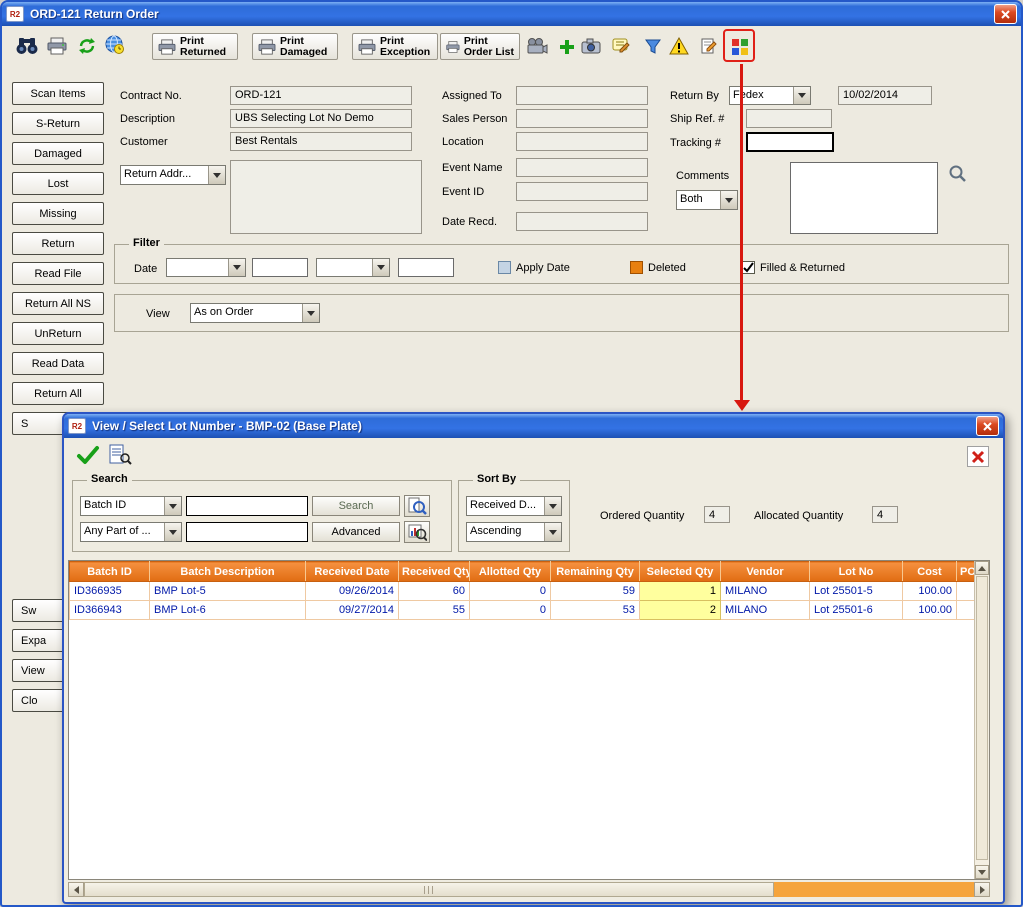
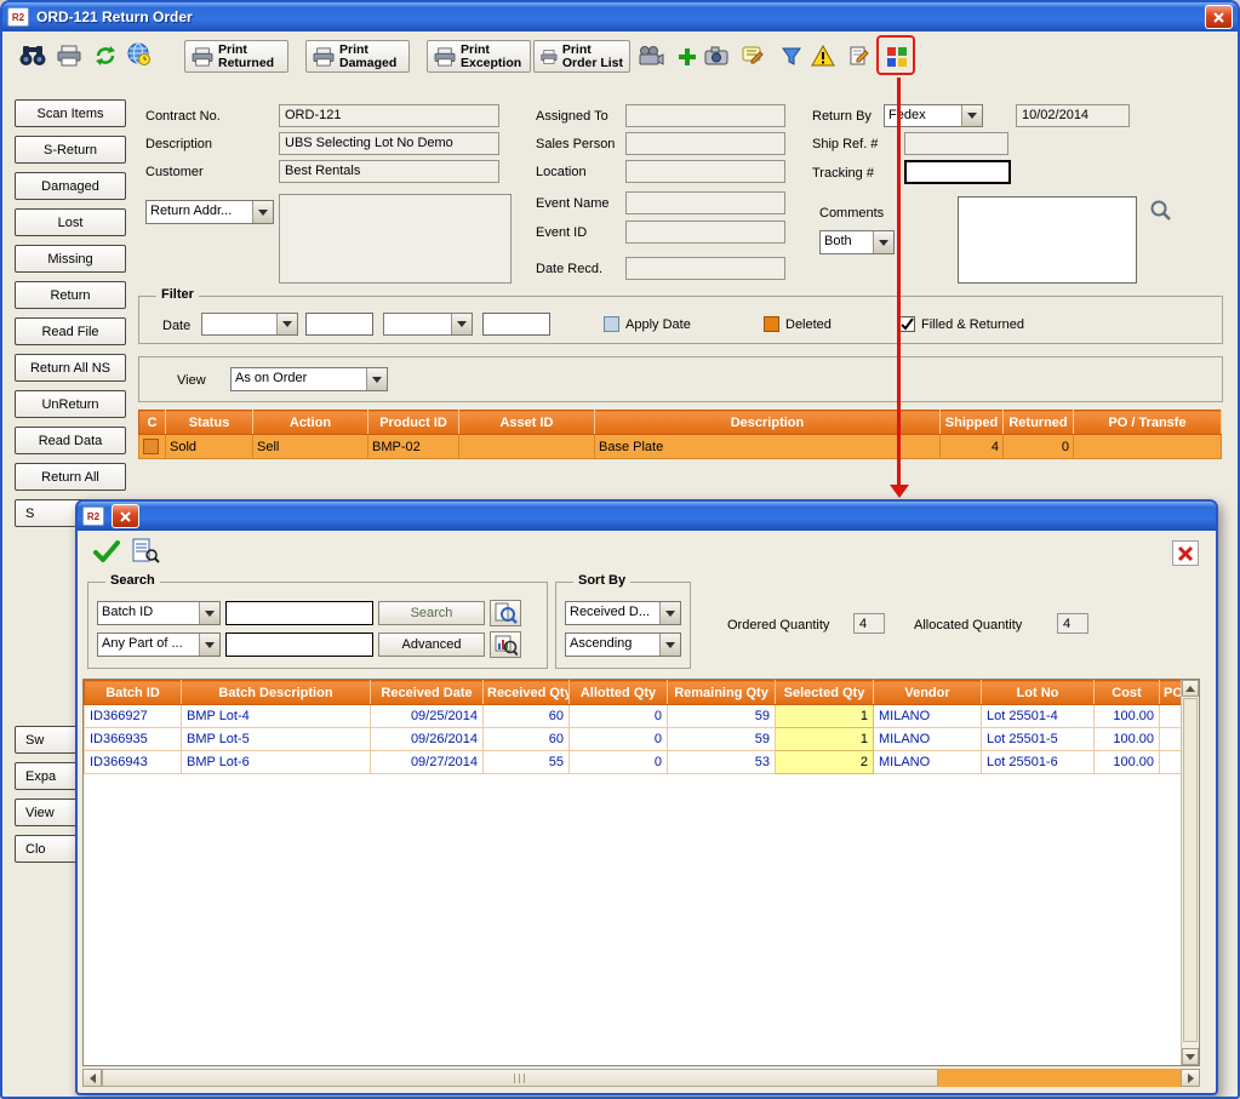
  R2
  ORD-121 Return Order
  Print
  Returned
  Print
  Damaged
  Print
  Exception
  Print
  Order List
  Scan Items
  S-Return
  Damaged
  Lost
  Missing
  Return
  Read File
  Return All NS
  UnReturn
  Read Data
  Return All
  S
  Sw
  Expa
  View
  Clo
  Contract No.
  ORD-121
  Description
  UBS Selecting Lot No Demo
  Customer
  Best Rentals
  Return Addr...
  Assigned To
  Sales Person
  Location
  Event Name
  Event ID
  Date Recd.
  Return By
  Fdex
  10/02/2014
  Ship Ref. #
  Tracking #
  Comments
  Both
  Filter
  Date
  Apply Date
  Deleted
  Filled & Returned
  View
  As on Order
+ C	Status	Action	Product ID	Asset ID	Description	Shipped	Returned	PO / Transfe
+ 	Sold	Sell	BMP-02		Base Plate	4	0
  R2
- View / Select Lot Number - BMP-02 (Base Plate)
  Search
  Batch ID
  Search
  Any Part of ...
  Advanced
  Sort By
  Received D...
  Ascending
  Ordered Quantity
  4
  Allocated Quantity
  4
  Batch ID	Batch Description	Received Date	Received Qty	Allotted Qty	Remaining Qty	Selected Qty	Vendor	Lot No	Cost	PO
+ ID366927	BMP Lot-4	09/25/2014	60	0	59	1	MILANO	Lot 25501-4	100.00
  ID366935	BMP Lot-5	09/26/2014	60	0	59	1	MILANO	Lot 25501-5	100.00
  ID366943	BMP Lot-6	09/27/2014	55	0	53	2	MILANO	Lot 25501-6	100.00
